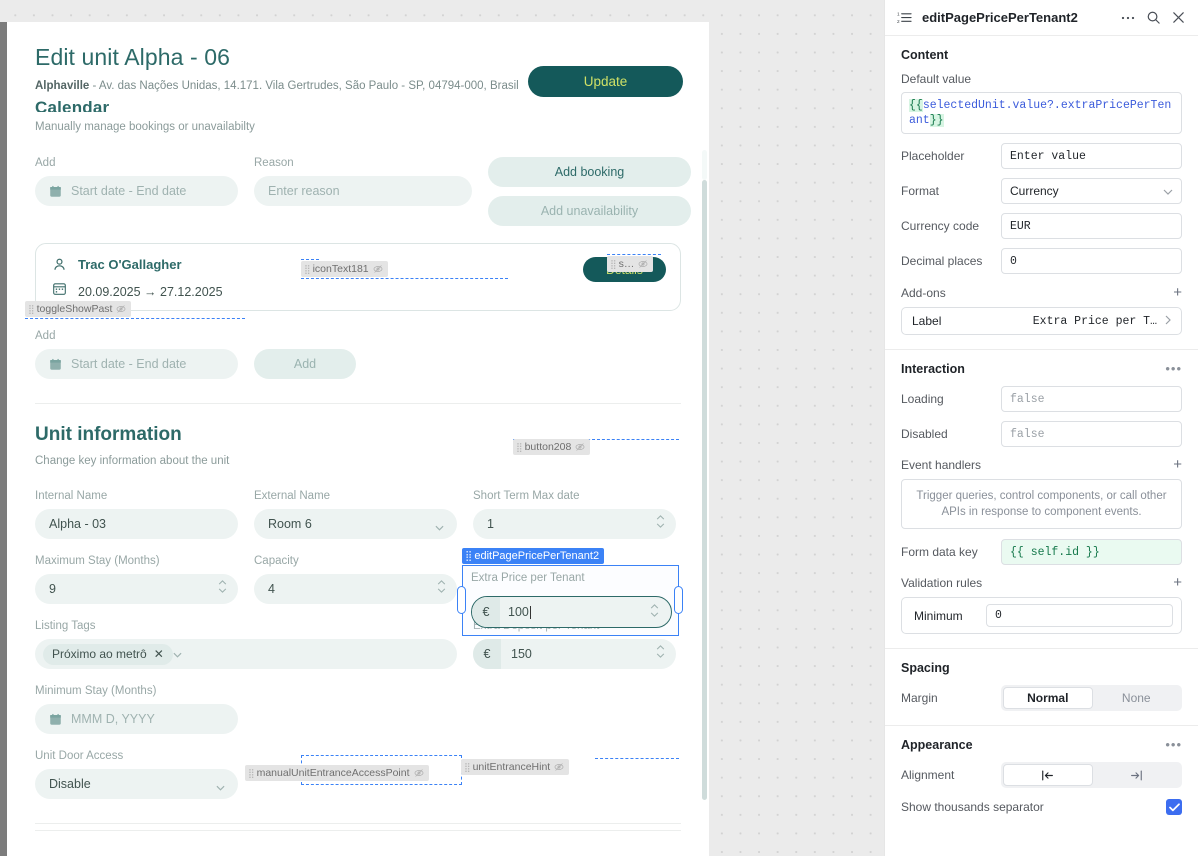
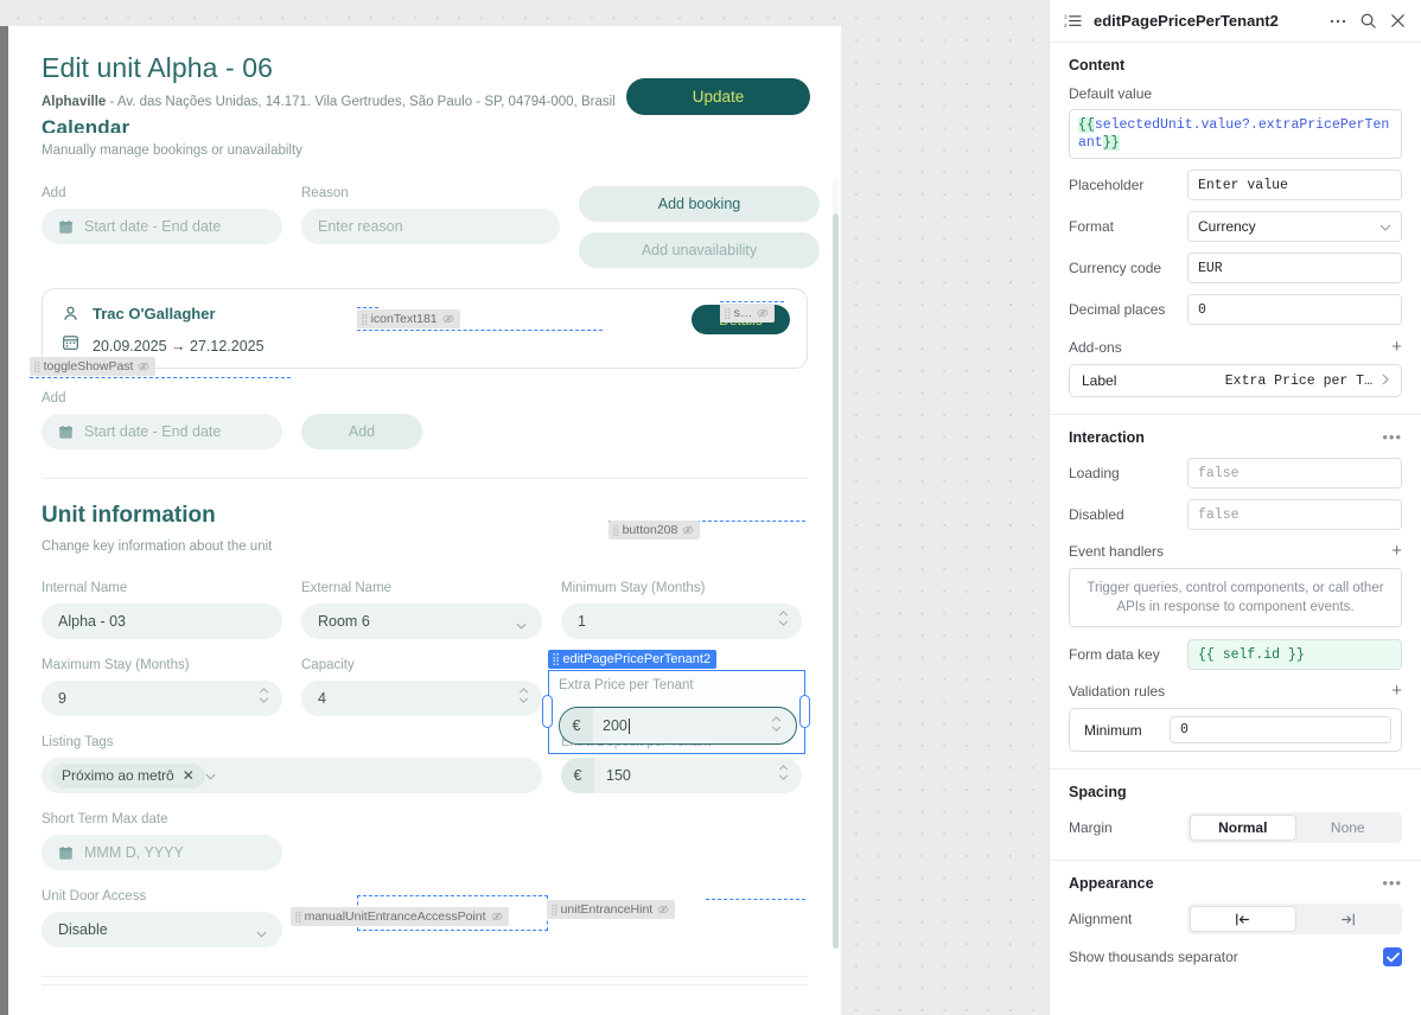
  Edit unit Alpha - 06
  Alphaville - Av. das Nações Unidas, 14.171. Vila Gertrudes, São Paulo - SP, 04794-000, Brasil
  Update
  Calendar
  Manually manage bookings or unavailabilty
  Add
  Start date - End date
  Reason
  Enter reason
  Add booking
  Add unavailability
  Trac O'Gallagher
  20.09.2025 → 27.12.2025
  Add
  Start date - End date
  Add
  Unit information
  Change key information about the unit
  Internal Name
  Alpha - 03
  External Name
  Room 6
- Short Term Max date
+ Minimum Stay (Months)
  1
  Maximum Stay (Months)
  9
  Capacity
  4
  Listing Tags
  Próximo ao metrô
  ✕
  €
  150
- Minimum Stay (Months)
+ Short Term Max date
  MMM D, YYYY
  Unit Door Access
  Disable
  ⣿
  toggleShowPast
  ⣿
  iconText181
  ⣿
  s…
  ⣿
  button208
  ⣿
  manualUnitEntranceAccessPoint
  ⣿
  unitEntranceHint
  ⣿
  editPagePricePerTenant2
  Extra Price per Tenant
  €
- 100
+ 200
  editPagePricePerTenant2
  Content
  Default value
  {{selectedUnit.value?.extraPricePerTenant}}
  Placeholder
  Enter value
  Format
  Currency
  Currency code
  EUR
  Decimal places
  0
  Add-ons
  +
  Label
  Extra Price per T…
  Interaction
  •••
  Loading
  false
  Disabled
  false
  Event handlers
  +
  Trigger queries, control components, or call other APIs in response to component events.
  Form data key
  {{ self.id }}
  Validation rules
  +
  Minimum
  0
  Spacing
  Margin
  Normal
  None
  Appearance
  •••
  Alignment
  Show thousands separator
